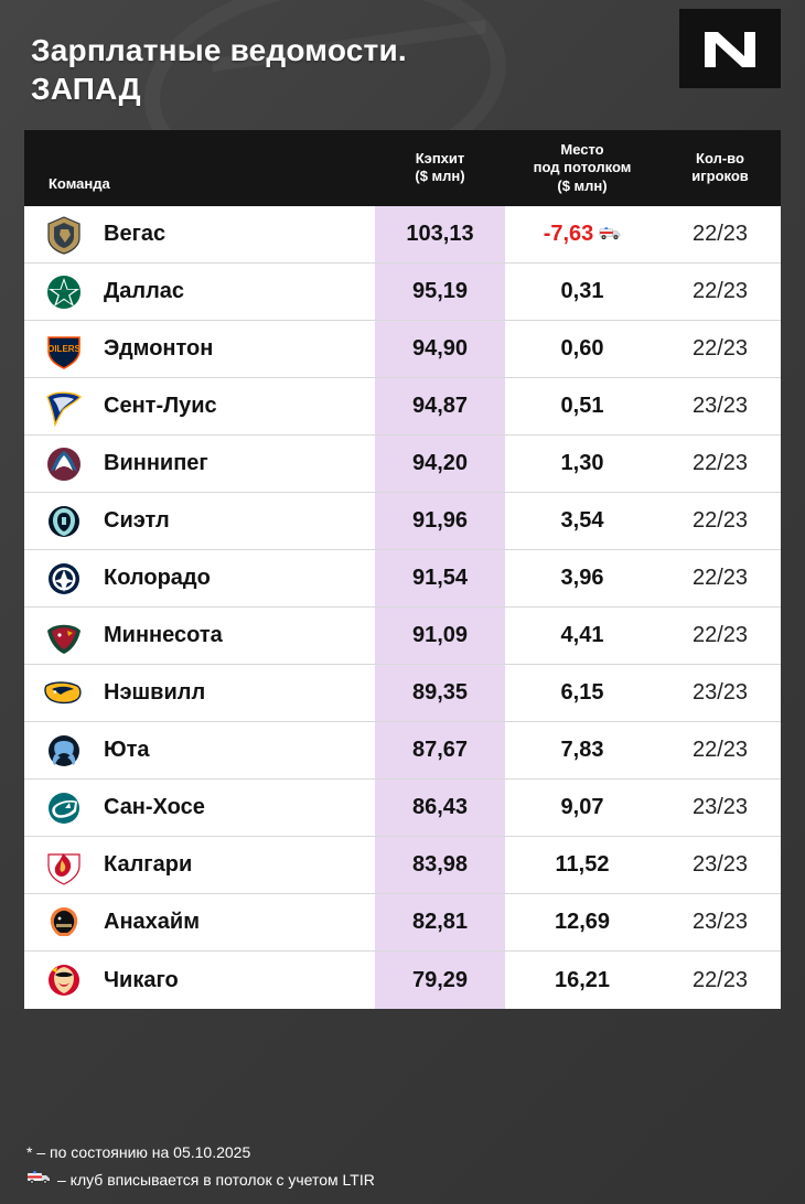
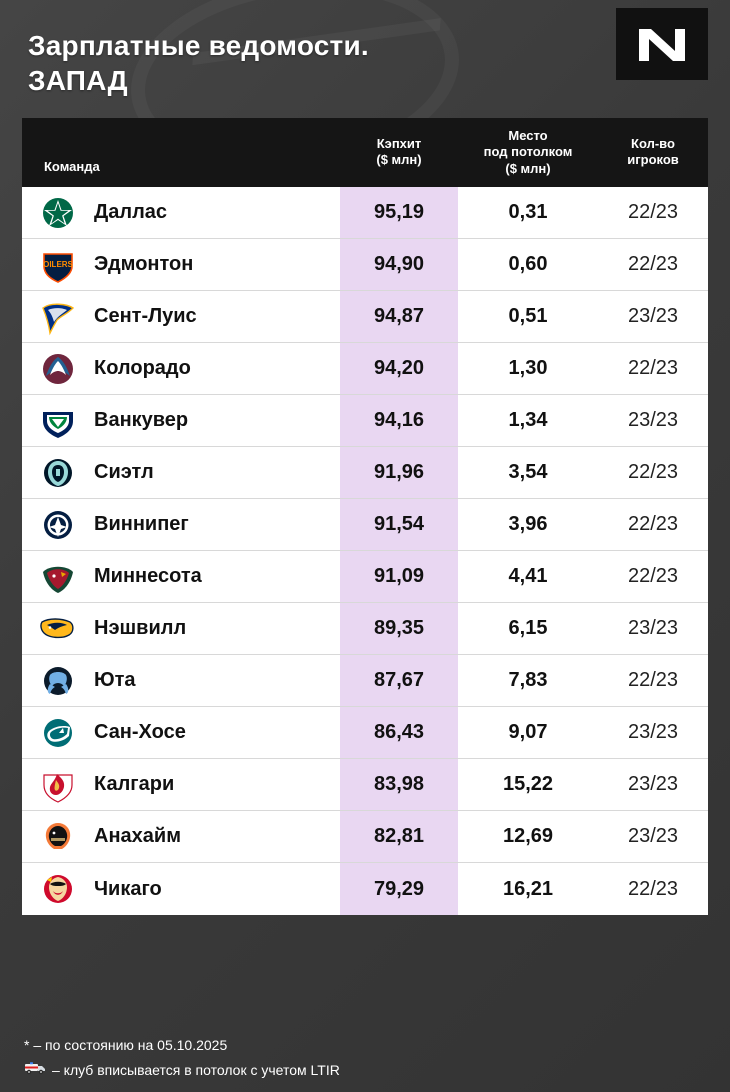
  Зарплатные ведомости.
  ЗАПАД
  Команда	Кэпхит ($ млн)	Место под потолком ($ млн)	Кол-во игроков
- Вегас	103,13	-7,63	22/23
  Даллас	95,19	0,31	22/23
  OILERS Эдмонтон	94,90	0,60	22/23
  Сент-Луис	94,87	0,51	23/23
- Виннипег	94,20	1,30	22/23
+ Колорадо	94,20	1,30	22/23
+ Ванкувер	94,16	1,34	23/23
  Сиэтл	91,96	3,54	22/23
- Колорадо	91,54	3,96	22/23
+ Виннипег	91,54	3,96	22/23
  Миннесота	91,09	4,41	22/23
  Нэшвилл	89,35	6,15	23/23
  Юта	87,67	7,83	22/23
  Сан-Хосе	86,43	9,07	23/23
- Калгари	83,98	11,52	23/23
+ Калгари	83,98	15,22	23/23
  Анахайм	82,81	12,69	23/23
  Чикаго	79,29	16,21	22/23
  * – по состоянию на 05.10.2025
  – клуб вписывается в потолок с учетом LTIR
